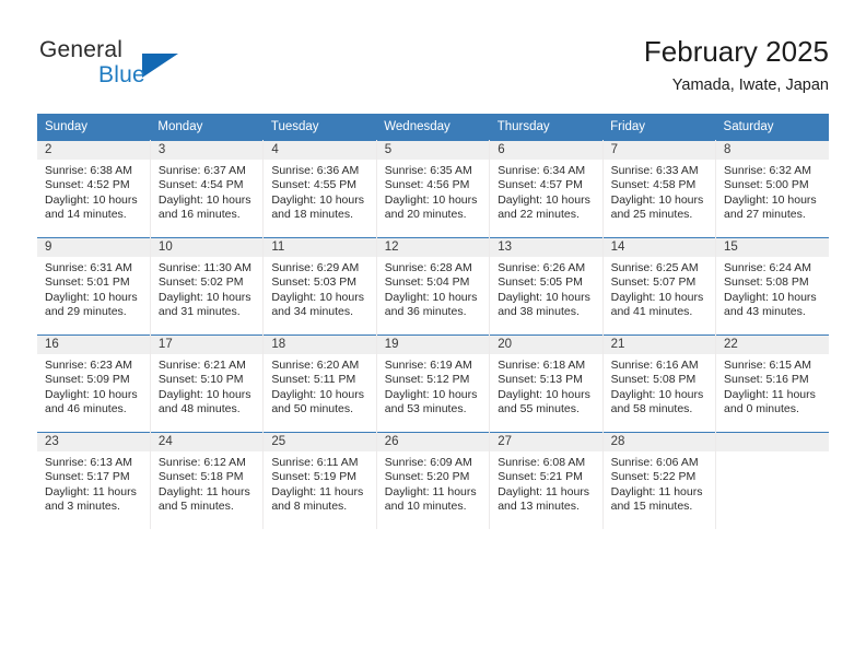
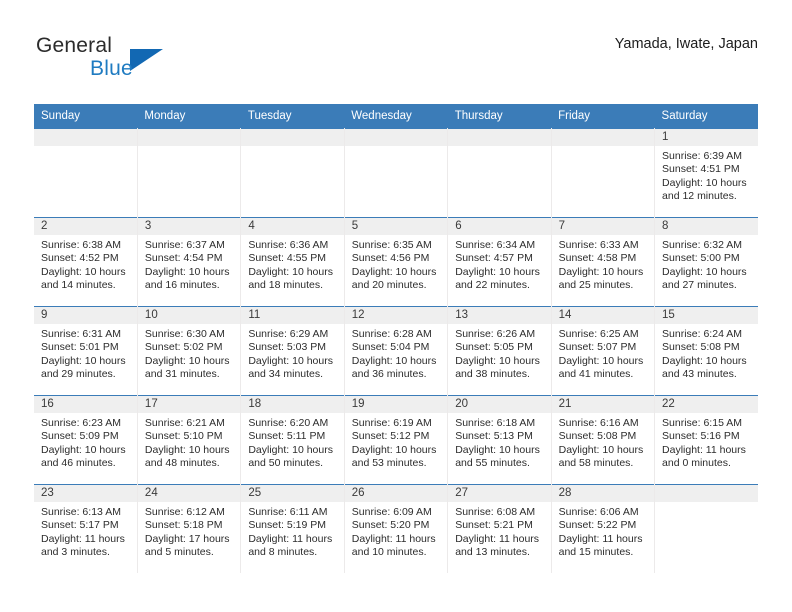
  General
  Blue
- February 2025
  Yamada, Iwate, Japan
  Sunday	Monday	Tuesday	Wednesday	Thursday	Friday	Saturday
+ 						1Sunrise: 6:39 AMSunset: 4:51 PMDaylight: 10 hours and 12 minutes.
  2Sunrise: 6:38 AMSunset: 4:52 PMDaylight: 10 hours and 14 minutes.	3Sunrise: 6:37 AMSunset: 4:54 PMDaylight: 10 hours and 16 minutes.	4Sunrise: 6:36 AMSunset: 4:55 PMDaylight: 10 hours and 18 minutes.	5Sunrise: 6:35 AMSunset: 4:56 PMDaylight: 10 hours and 20 minutes.	6Sunrise: 6:34 AMSunset: 4:57 PMDaylight: 10 hours and 22 minutes.	7Sunrise: 6:33 AMSunset: 4:58 PMDaylight: 10 hours and 25 minutes.	8Sunrise: 6:32 AMSunset: 5:00 PMDaylight: 10 hours and 27 minutes.
- 9Sunrise: 6:31 AMSunset: 5:01 PMDaylight: 10 hours and 29 minutes.	10Sunrise: 11:30 AMSunset: 5:02 PMDaylight: 10 hours and 31 minutes.	11Sunrise: 6:29 AMSunset: 5:03 PMDaylight: 10 hours and 34 minutes.	12Sunrise: 6:28 AMSunset: 5:04 PMDaylight: 10 hours and 36 minutes.	13Sunrise: 6:26 AMSunset: 5:05 PMDaylight: 10 hours and 38 minutes.	14Sunrise: 6:25 AMSunset: 5:07 PMDaylight: 10 hours and 41 minutes.	15Sunrise: 6:24 AMSunset: 5:08 PMDaylight: 10 hours and 43 minutes.
+ 9Sunrise: 6:31 AMSunset: 5:01 PMDaylight: 10 hours and 29 minutes.	10Sunrise: 6:30 AMSunset: 5:02 PMDaylight: 10 hours and 31 minutes.	11Sunrise: 6:29 AMSunset: 5:03 PMDaylight: 10 hours and 34 minutes.	12Sunrise: 6:28 AMSunset: 5:04 PMDaylight: 10 hours and 36 minutes.	13Sunrise: 6:26 AMSunset: 5:05 PMDaylight: 10 hours and 38 minutes.	14Sunrise: 6:25 AMSunset: 5:07 PMDaylight: 10 hours and 41 minutes.	15Sunrise: 6:24 AMSunset: 5:08 PMDaylight: 10 hours and 43 minutes.
  16Sunrise: 6:23 AMSunset: 5:09 PMDaylight: 10 hours and 46 minutes.	17Sunrise: 6:21 AMSunset: 5:10 PMDaylight: 10 hours and 48 minutes.	18Sunrise: 6:20 AMSunset: 5:11 PMDaylight: 10 hours and 50 minutes.	19Sunrise: 6:19 AMSunset: 5:12 PMDaylight: 10 hours and 53 minutes.	20Sunrise: 6:18 AMSunset: 5:13 PMDaylight: 10 hours and 55 minutes.	21Sunrise: 6:16 AMSunset: 5:08 PMDaylight: 10 hours and 58 minutes.	22Sunrise: 6:15 AMSunset: 5:16 PMDaylight: 11 hours and 0 minutes.
- 23Sunrise: 6:13 AMSunset: 5:17 PMDaylight: 11 hours and 3 minutes.	24Sunrise: 6:12 AMSunset: 5:18 PMDaylight: 11 hours and 5 minutes.	25Sunrise: 6:11 AMSunset: 5:19 PMDaylight: 11 hours and 8 minutes.	26Sunrise: 6:09 AMSunset: 5:20 PMDaylight: 11 hours and 10 minutes.	27Sunrise: 6:08 AMSunset: 5:21 PMDaylight: 11 hours and 13 minutes.	28Sunrise: 6:06 AMSunset: 5:22 PMDaylight: 11 hours and 15 minutes.
+ 23Sunrise: 6:13 AMSunset: 5:17 PMDaylight: 11 hours and 3 minutes.	24Sunrise: 6:12 AMSunset: 5:18 PMDaylight: 17 hours and 5 minutes.	25Sunrise: 6:11 AMSunset: 5:19 PMDaylight: 11 hours and 8 minutes.	26Sunrise: 6:09 AMSunset: 5:20 PMDaylight: 11 hours and 10 minutes.	27Sunrise: 6:08 AMSunset: 5:21 PMDaylight: 11 hours and 13 minutes.	28Sunrise: 6:06 AMSunset: 5:22 PMDaylight: 11 hours and 15 minutes.
